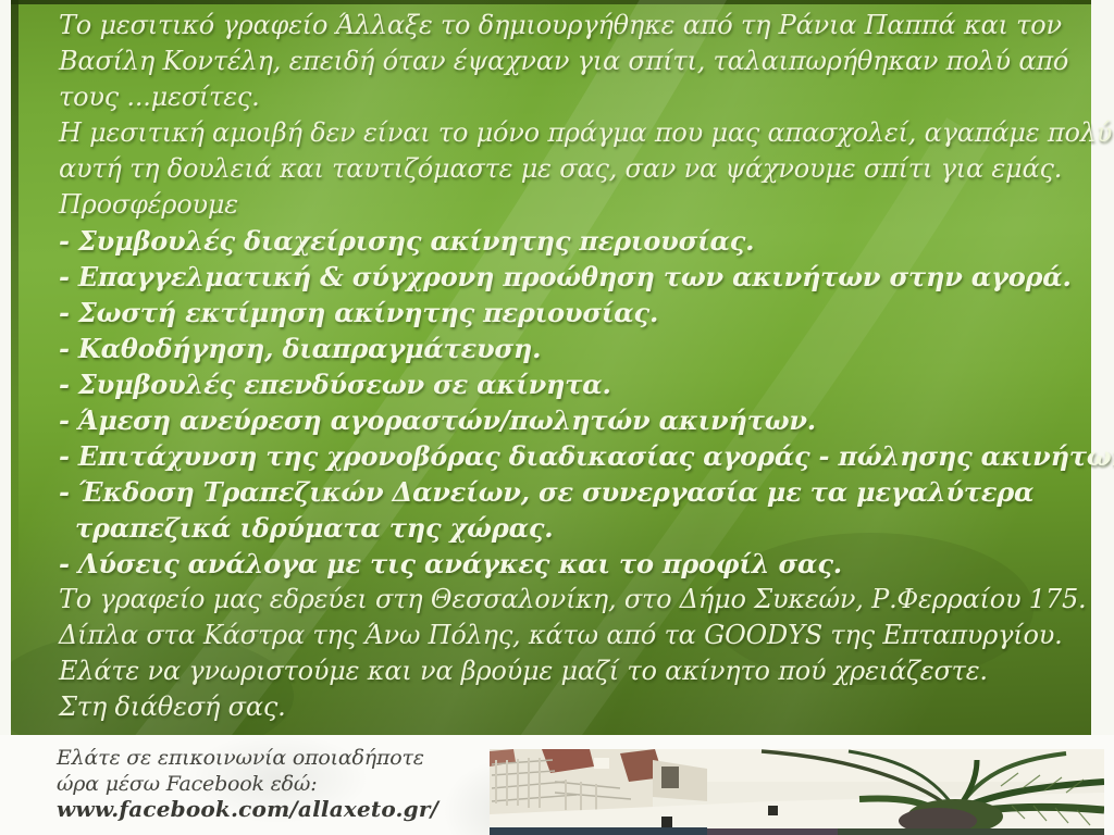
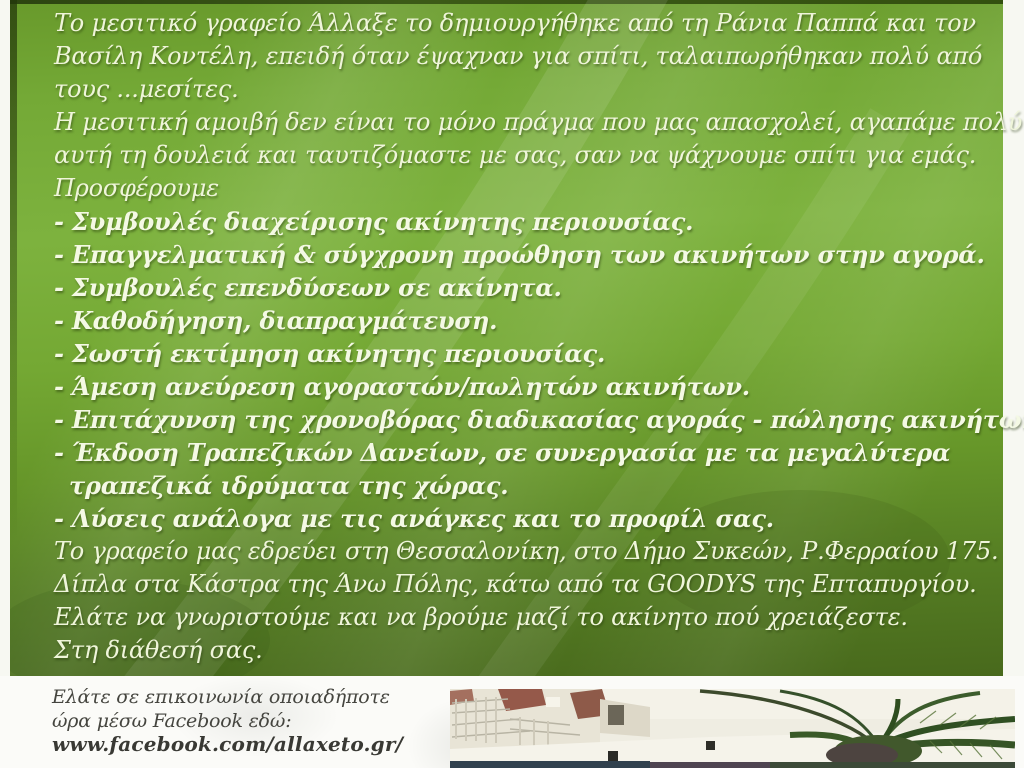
  Το μεσιτικό γραφείο Άλλαξε το δημιουργήθηκε από τη Ράνια Παππά και τον
  Βασίλη Κοντέλη, επειδή όταν έψαχναν για σπίτι, ταλαιπωρήθηκαν πολύ από
  τους ...μεσίτες.
  Η μεσιτική αμοιβή δεν είναι το μόνο πράγμα που μας απασχολεί, αγαπάμε πολύ
  αυτή τη δουλειά και ταυτιζόμαστε με σας, σαν να ψάχνουμε σπίτι για εμάς.
  Προσφέρουμε
  - Συμβουλές διαχείρισης ακίνητης περιουσίας.
  - Επαγγελματική & σύγχρονη προώθηση των ακινήτων στην αγορά.
- - Σωστή εκτίμηση ακίνητης περιουσίας.
+ - Συμβουλές επενδύσεων σε ακίνητα.
  - Καθοδήγηση, διαπραγμάτευση.
- - Συμβουλές επενδύσεων σε ακίνητα.
+ - Σωστή εκτίμηση ακίνητης περιουσίας.
  - Άμεση ανεύρεση αγοραστών/πωλητών ακινήτων.
  - Επιτάχυνση της χρονοβόρας διαδικασίας αγοράς - πώλησης ακινήτω
  - Έκδοση Τραπεζικών Δανείων, σε συνεργασία με τα μεγαλύτερα
  τραπεζικά ιδρύματα της χώρας.
  - Λύσεις ανάλογα με τις ανάγκες και το προφίλ σας.
  Το γραφείο μας εδρεύει στη Θεσσαλονίκη, στο Δήμο Συκεών, Ρ.Φερραίου 175.
  Δίπλα στα Κάστρα της Άνω Πόλης, κάτω από τα GOODYS της Επταπυργίου.
  Ελάτε να γνωριστούμε και να βρούμε μαζί το ακίνητο πού χρειάζεστε.
  Στη διάθεσή σας.
  Ελάτε σε επικοινωνία οποιαδήποτε
  ώρα μέσω Facebook εδώ:
  www.facebook.com/allaxeto.gr/
